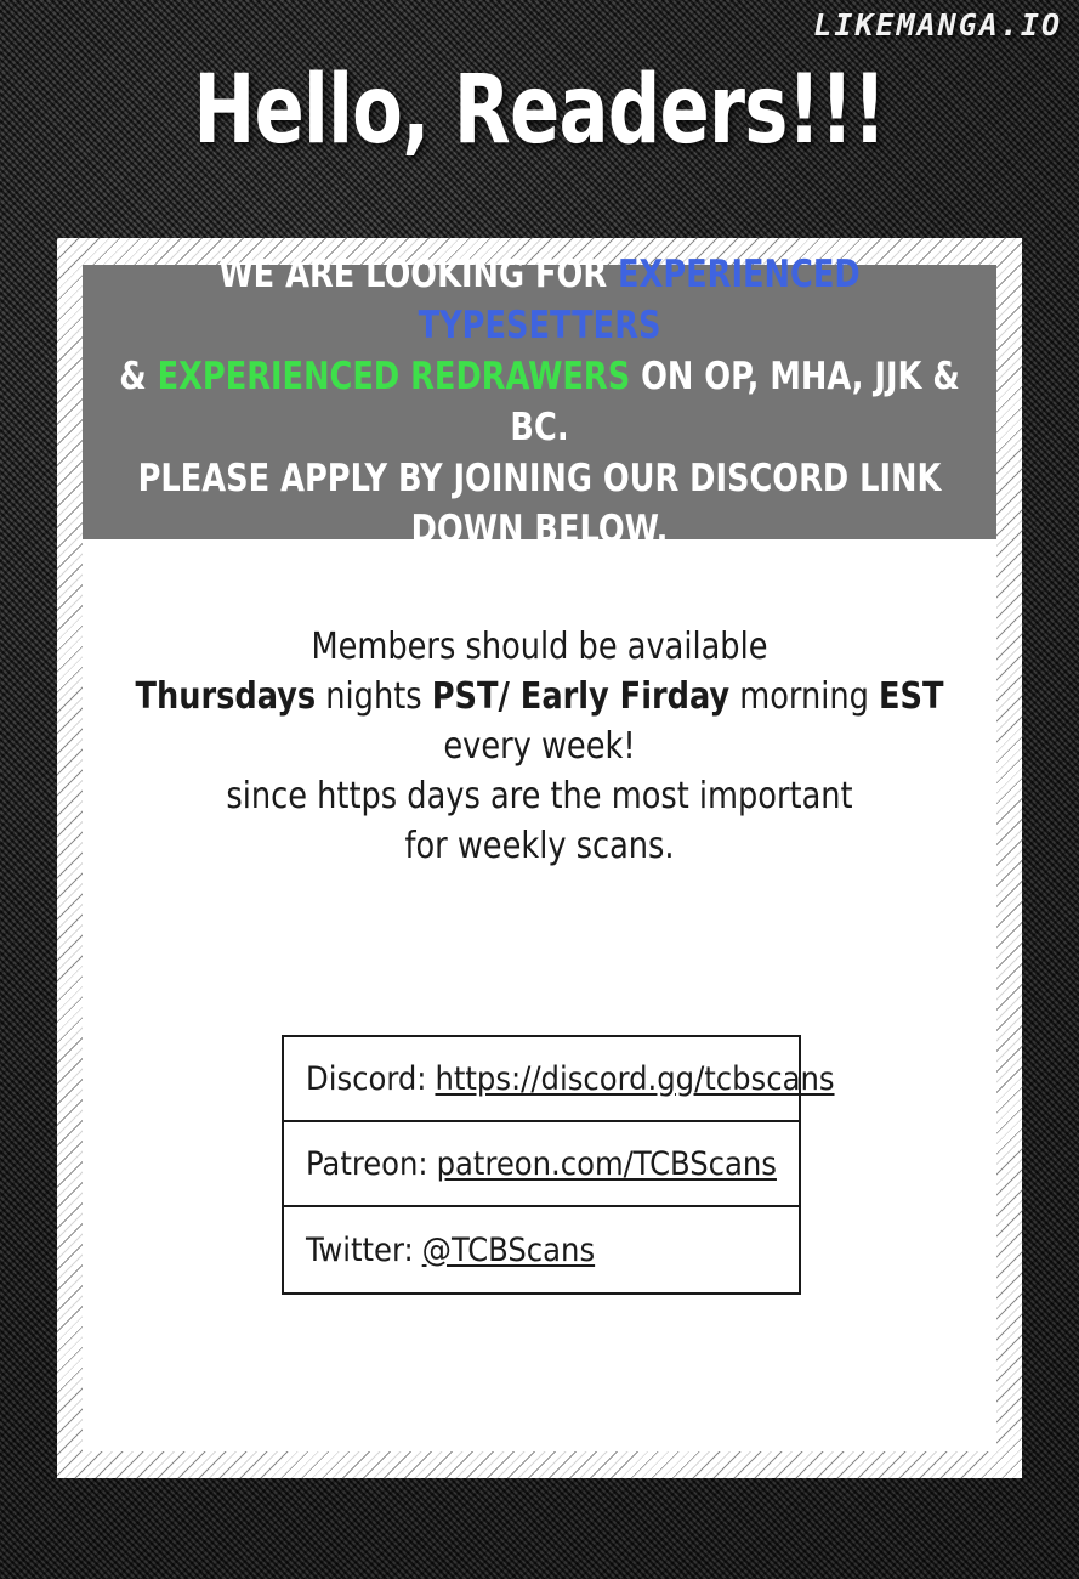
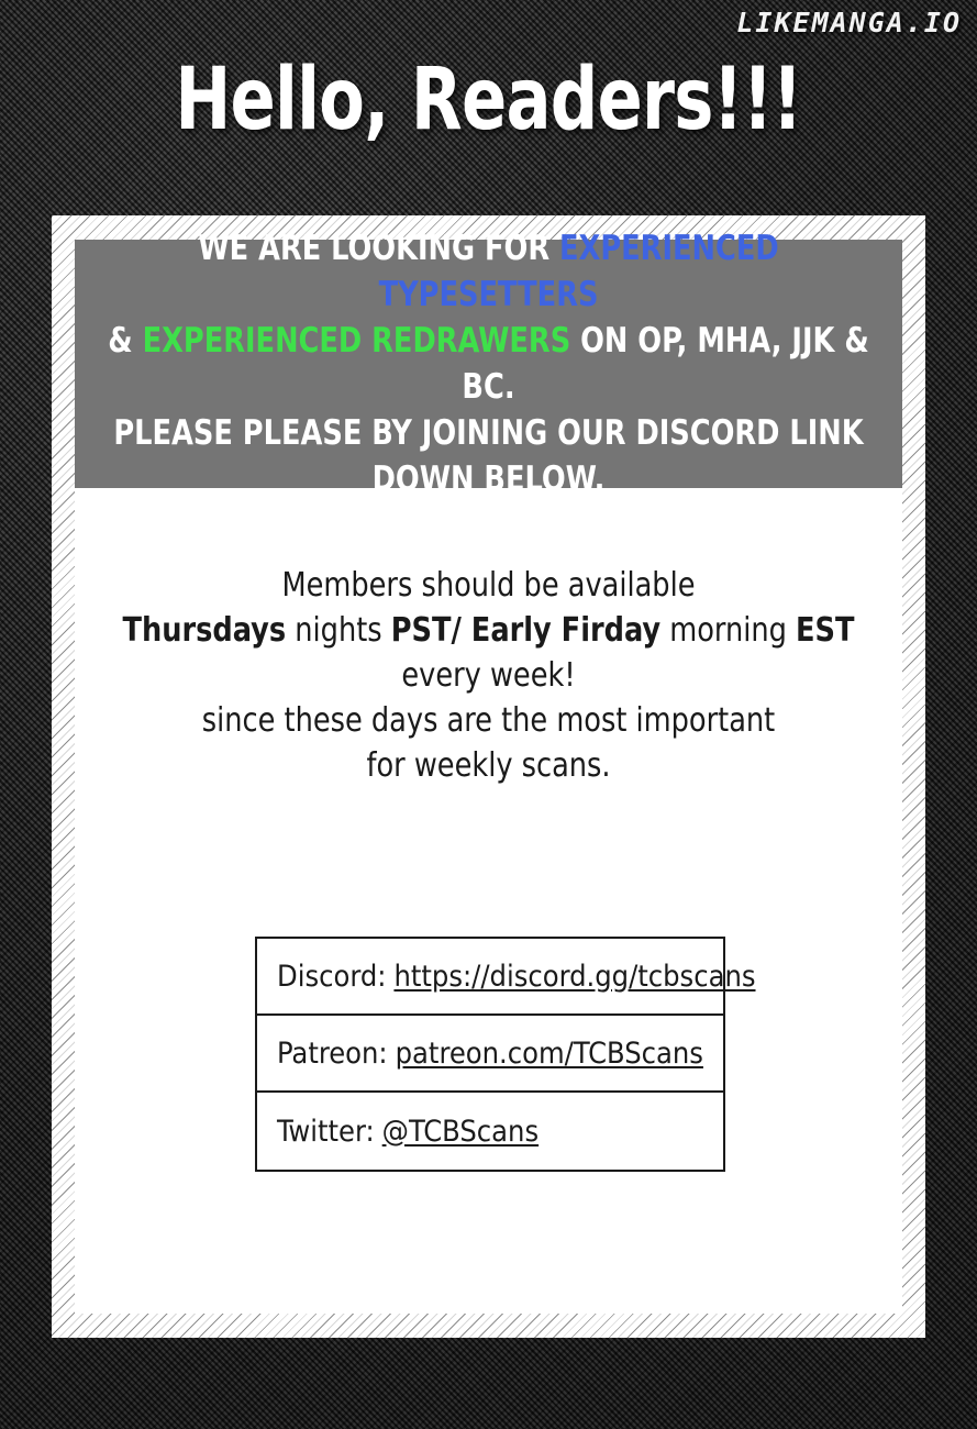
  LIKEMANGA.IO
  Hello, Readers!!!
  WE ARE LOOKING FOR EXPERIENCED TYPESETTERS
  & EXPERIENCED REDRAWERS ON OP, MHA, JJK & BC.
- PLEASE APPLY BY JOINING OUR DISCORD LINK
+ PLEASE PLEASE BY JOINING OUR DISCORD LINK
  DOWN BELOW.
  Members should be available
  Thursdays nights PST/ Early Firday morning EST
  every week!
- since https days are the most important
+ since these days are the most important
  for weekly scans.
  Discord:
  https://discord.gg/tcbscans
  Patreon:
  patreon.com/TCBScans
  Twitter:
  @TCBScans
